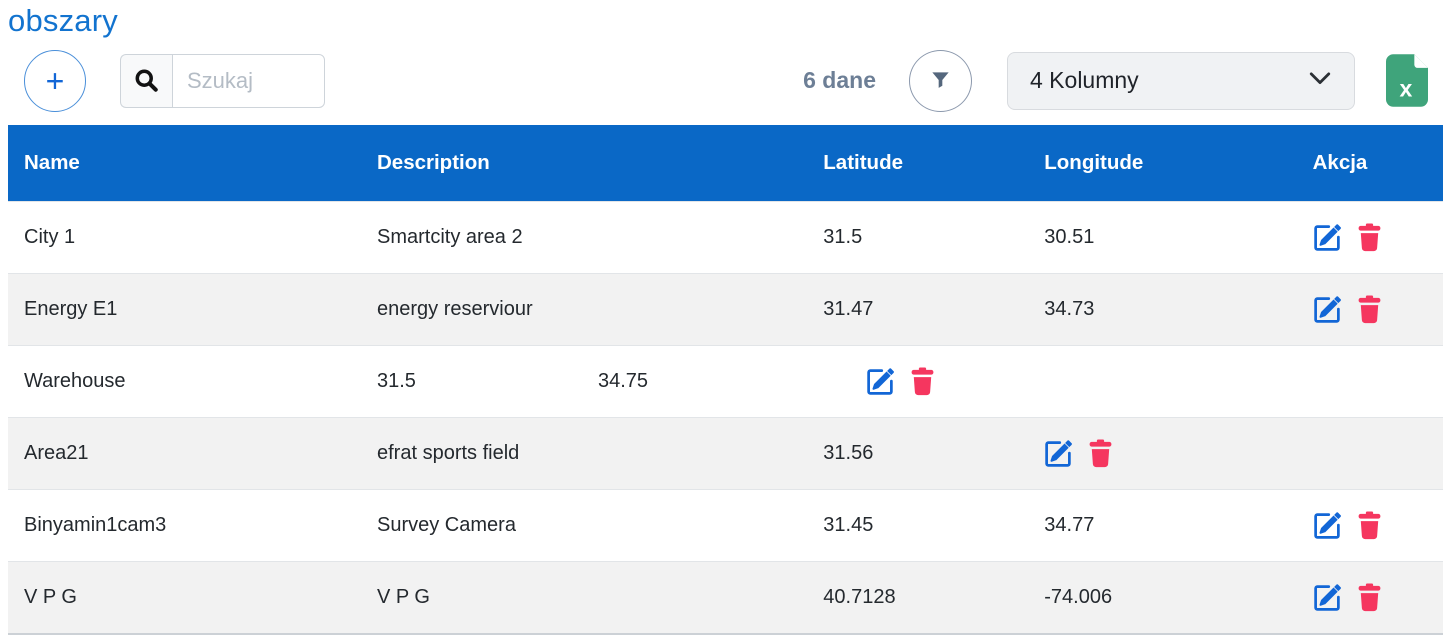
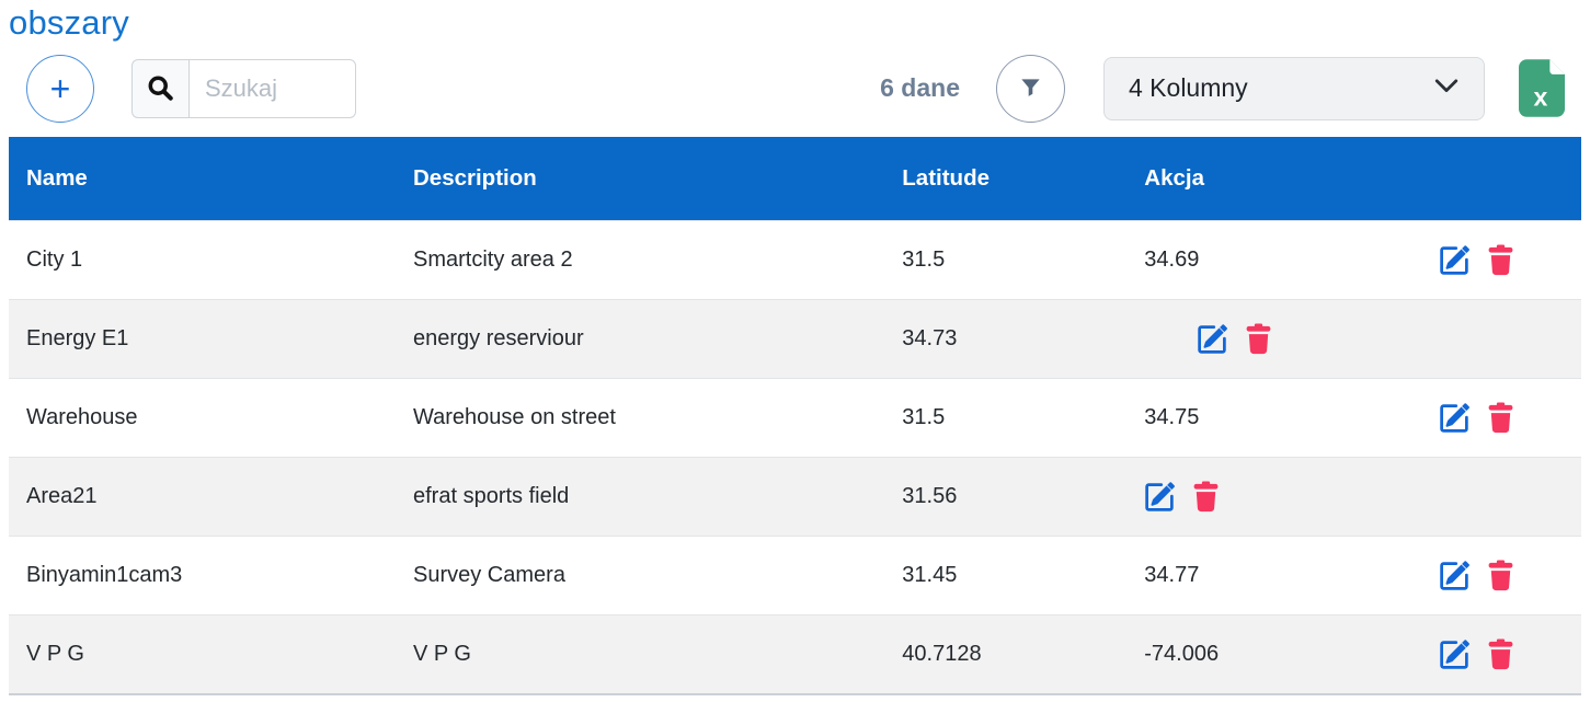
  obszary
  +
  Szukaj
  6 dane
  4 Kolumny
  x
  Name
  Description
  Latitude
- Longitude
  Akcja
  City 1
  Smartcity area 2
  31.5
- 30.51
+ 34.69
  Energy E1
  energy reserviour
- 31.47
  34.73
  Warehouse
+ Warehouse on street
  31.5
  34.75
  Area21
  efrat sports field
  31.56
  Binyamin1cam3
  Survey Camera
  31.45
  34.77
  V P G
  V P G
  40.7128
  -74.006
